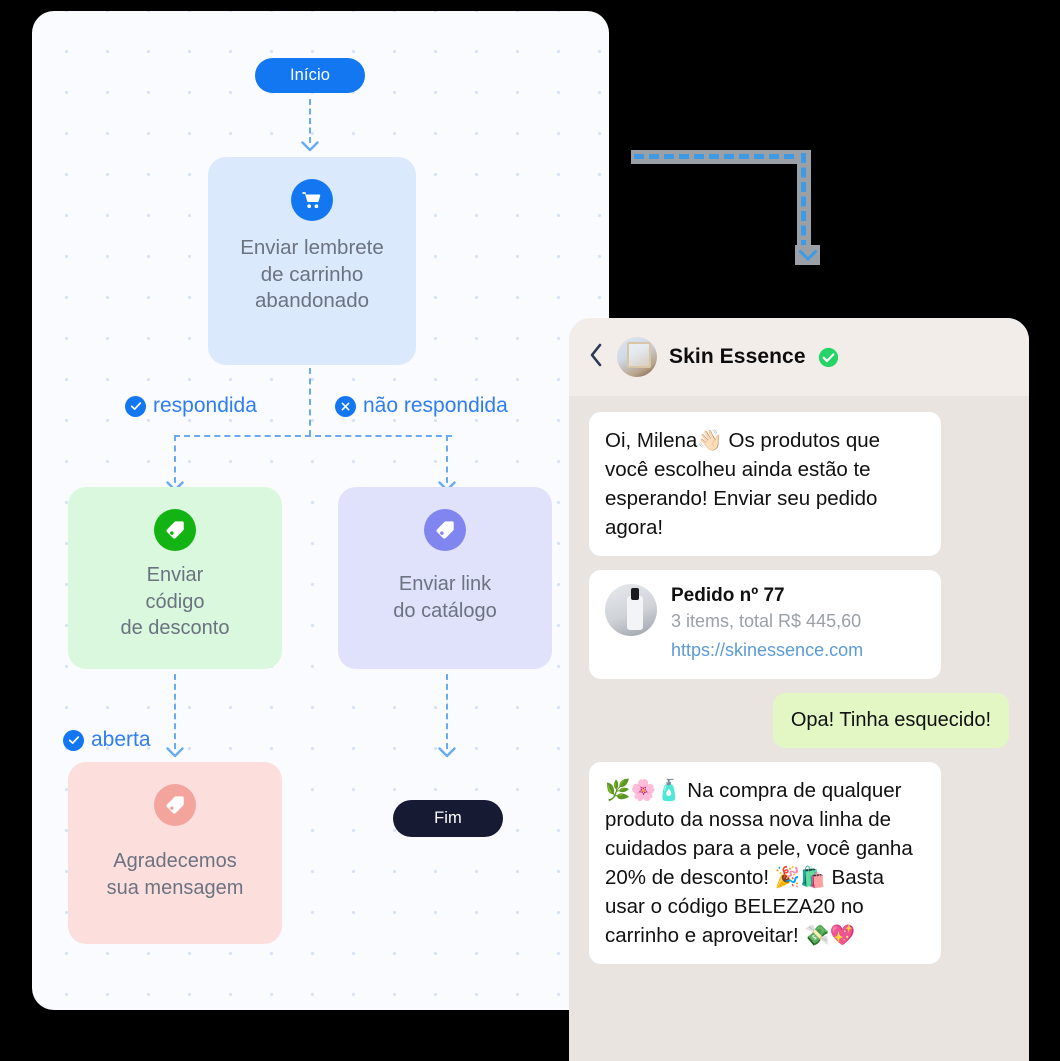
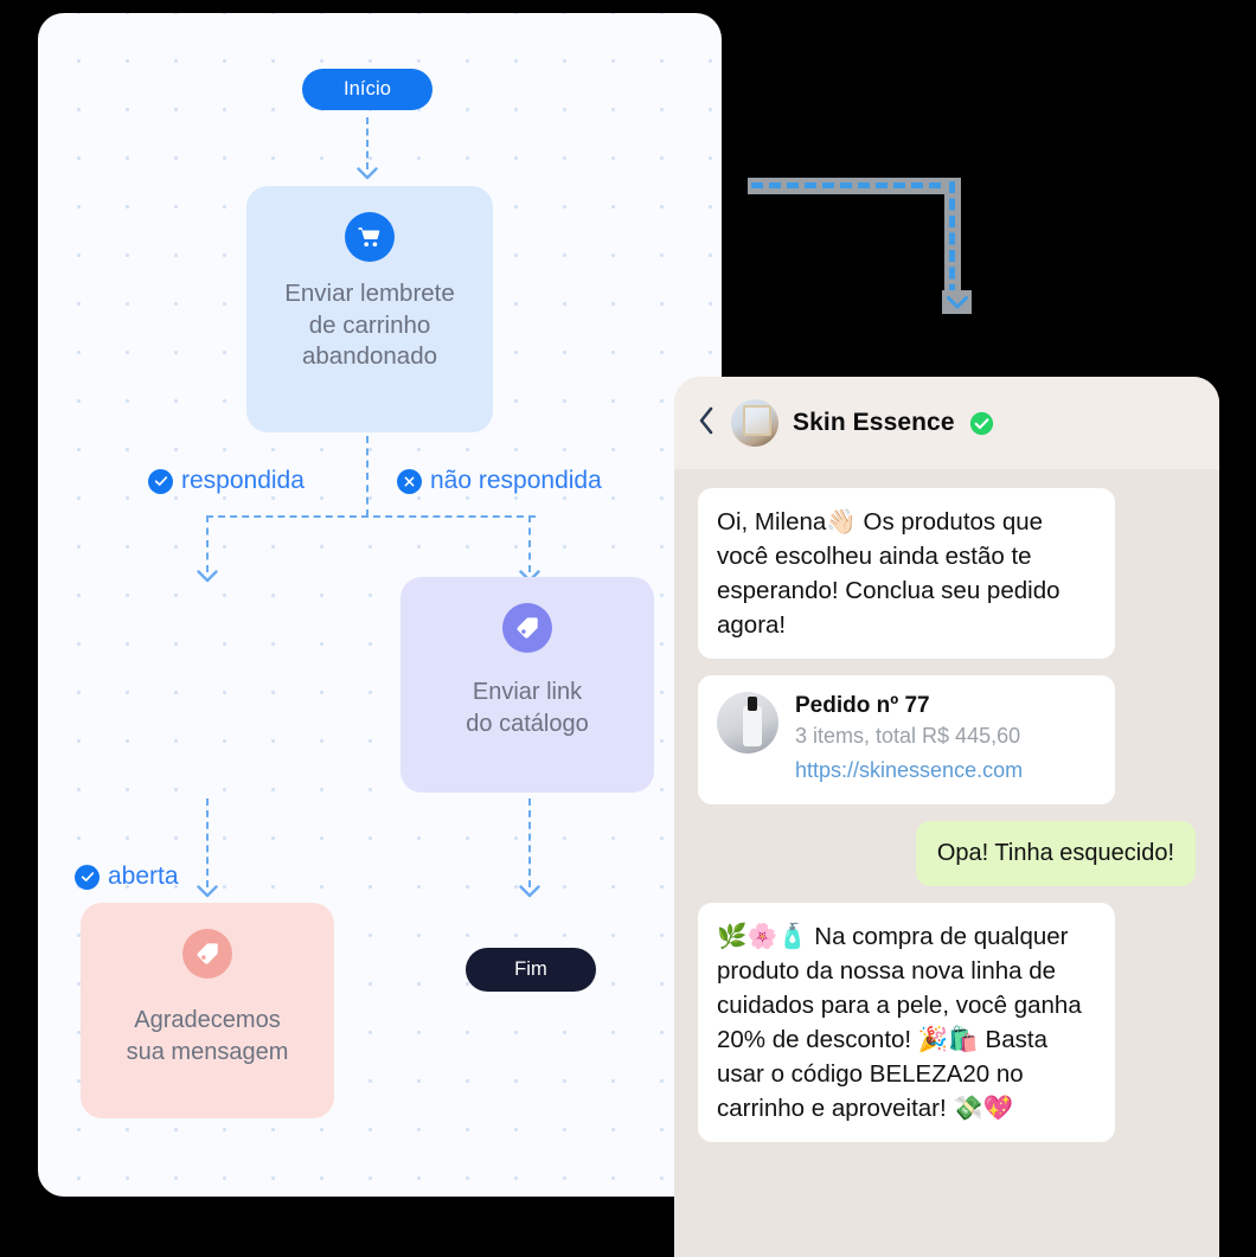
  Início
  Enviar lembrete
  de carrinho
  abandonado
  respondida
  não respondida
- Enviar
- código
- de desconto
  Enviar link
  do catálogo
  aberta
  Agradecemos
  sua mensagem
  Fim
  Skin Essence
- Oi, Milena👋🏻 Os produtos que você escolheu ainda estão te esperando! Enviar seu pedido agora!
+ Oi, Milena👋🏻 Os produtos que você escolheu ainda estão te esperando! Conclua seu pedido agora!
  Pedido nº 77
  3 items, total R$ 445,60
  https://skinessence.com
  Opa! Tinha esquecido!
  🌿🌸🧴 Na compra de qualquer produto da nossa nova linha de cuidados para a pele, você ganha 20% de desconto! 🎉🛍️ Basta usar o código BELEZA20 no carrinho e aproveitar! 💸💖
